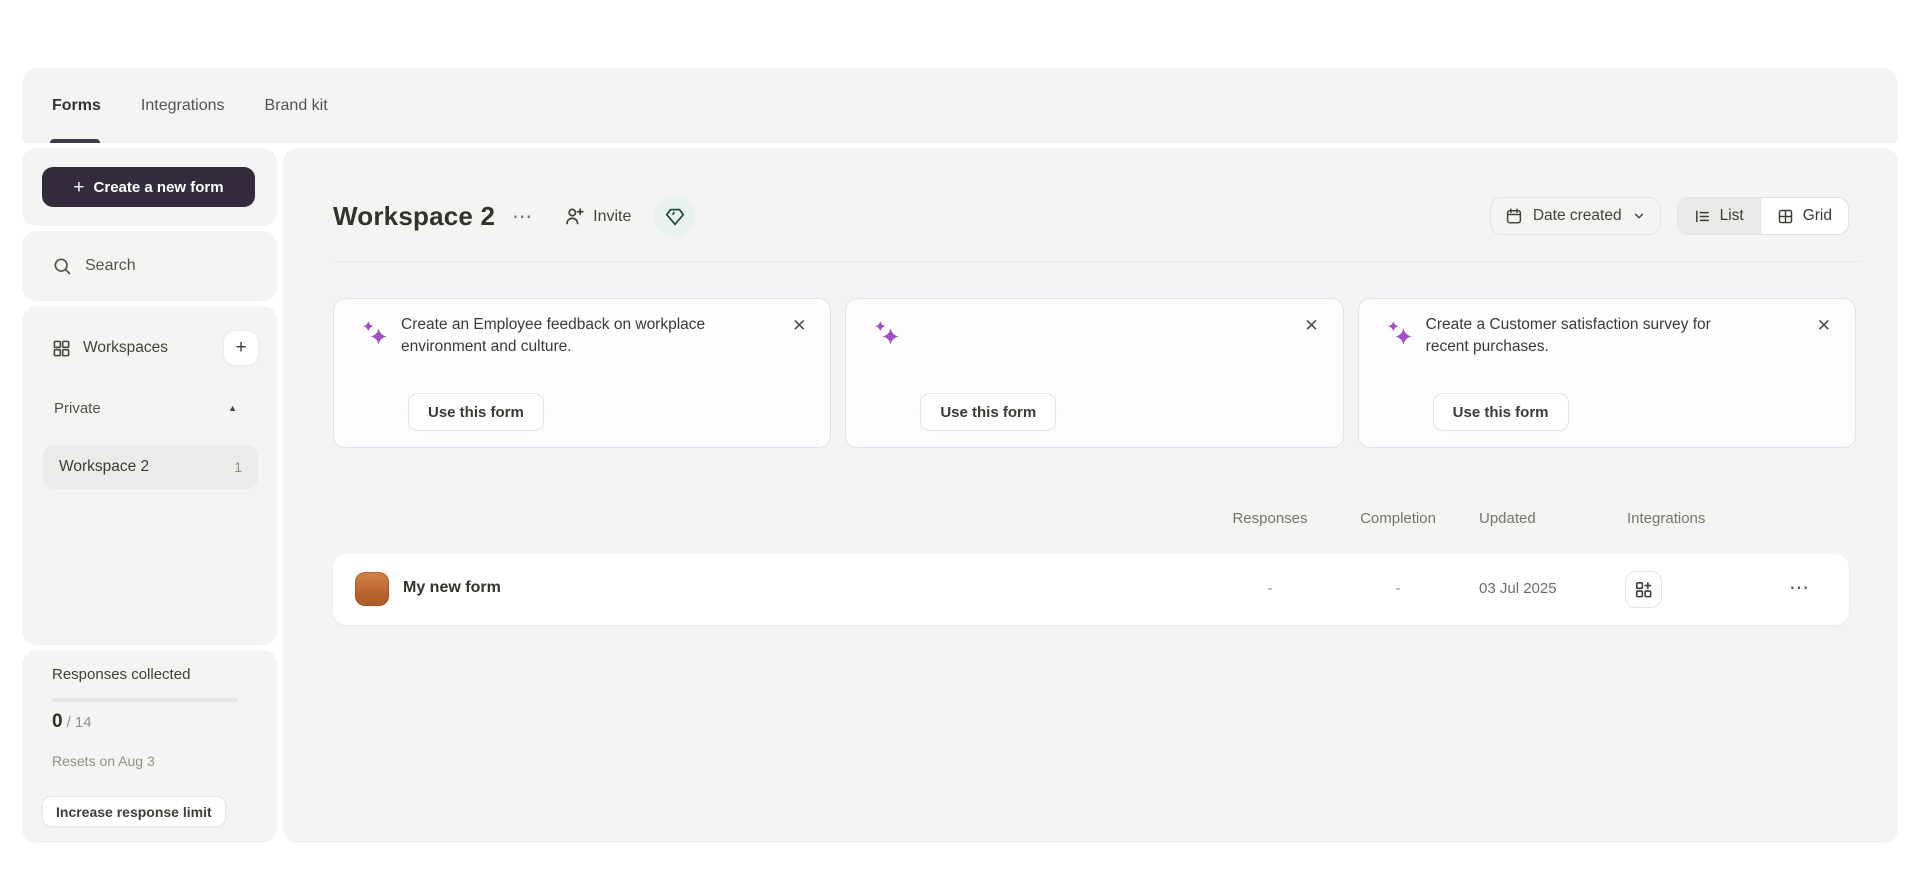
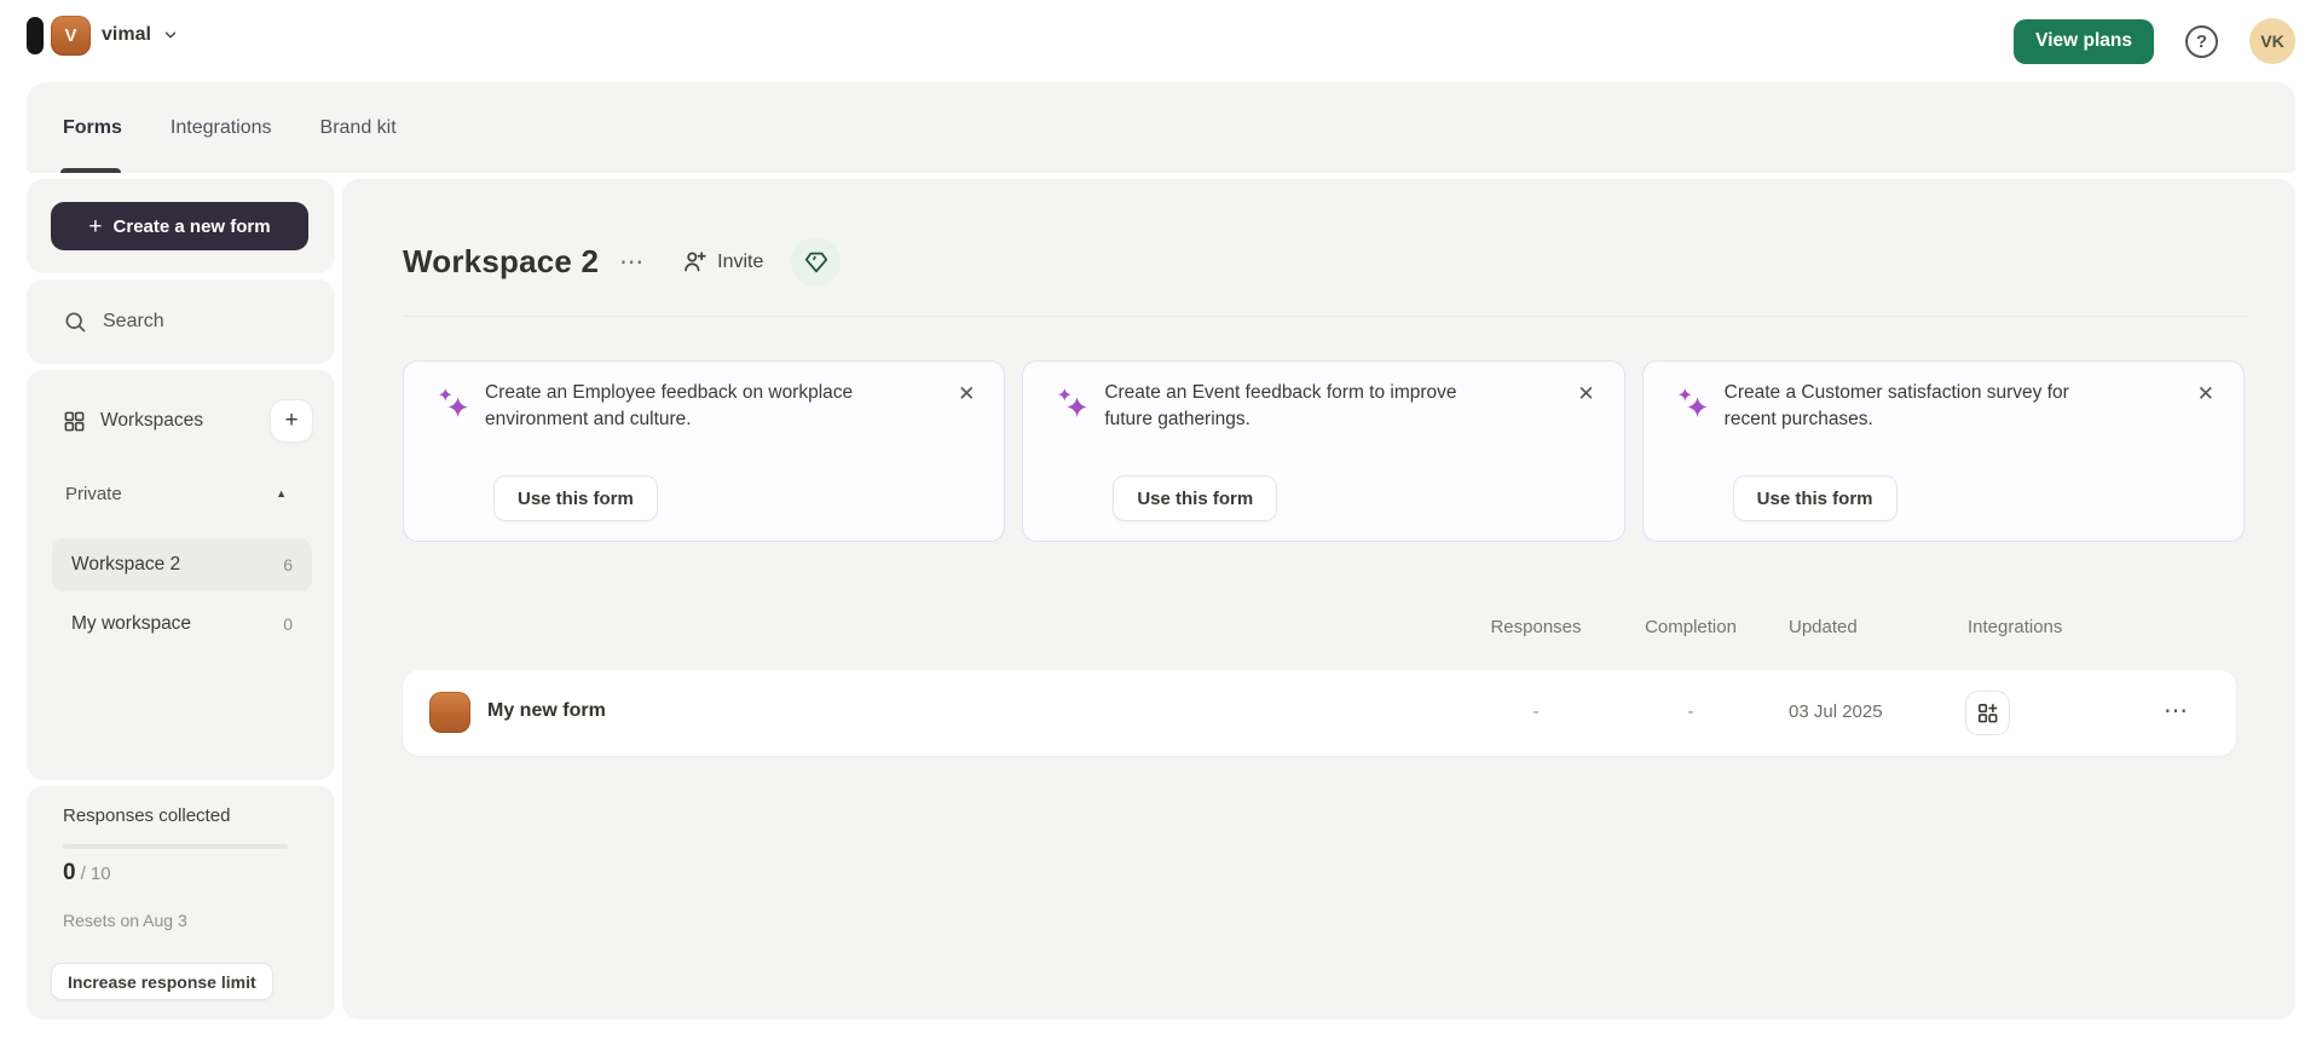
+ V
+ vimal
+ View plans
+ ?
+ VK
  Forms
  Integrations
  Brand kit
  +
  Create a new form
  Search
  Workspaces
  +
  Private
  ▲
  Workspace 2
- 1
+ 6
+ My workspace
+ 0
  Responses collected
- 0 / 14
+ 0 / 10
  Resets on Aug 3
  Increase response limit
  Workspace 2
  ⋯
  Invite
- Date created
- List
- Grid
  Create an Employee feedback on workplace environment and culture.
  ✕
  Use this form
+ Create an Event feedback form to improve future gatherings.
  ✕
  Use this form
  Create a Customer satisfaction survey for recent purchases.
  ✕
  Use this form
  Responses
  Completion
  Updated
  Integrations
  My new form
  -
  -
  03 Jul 2025
  ⋯
